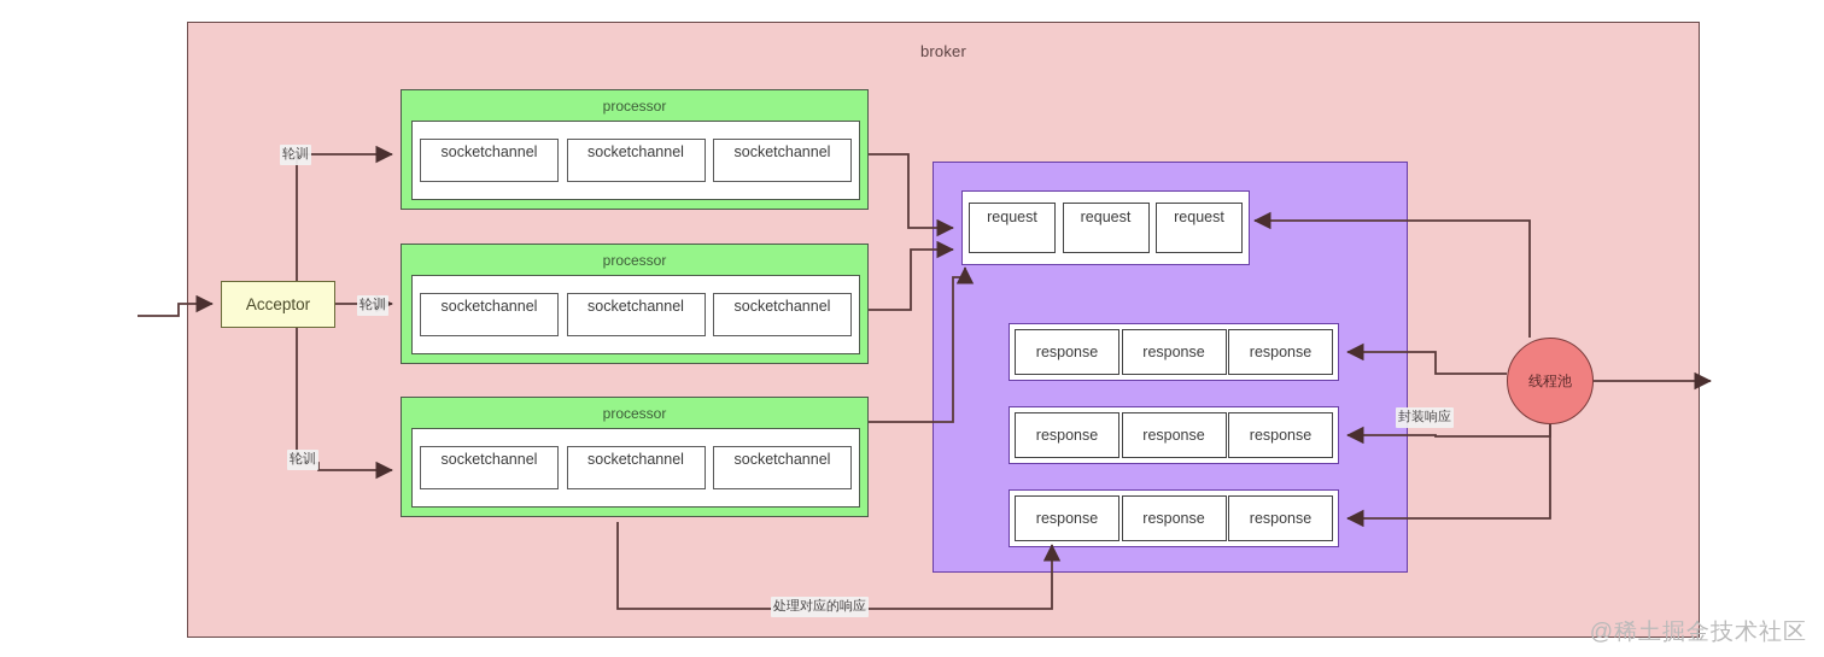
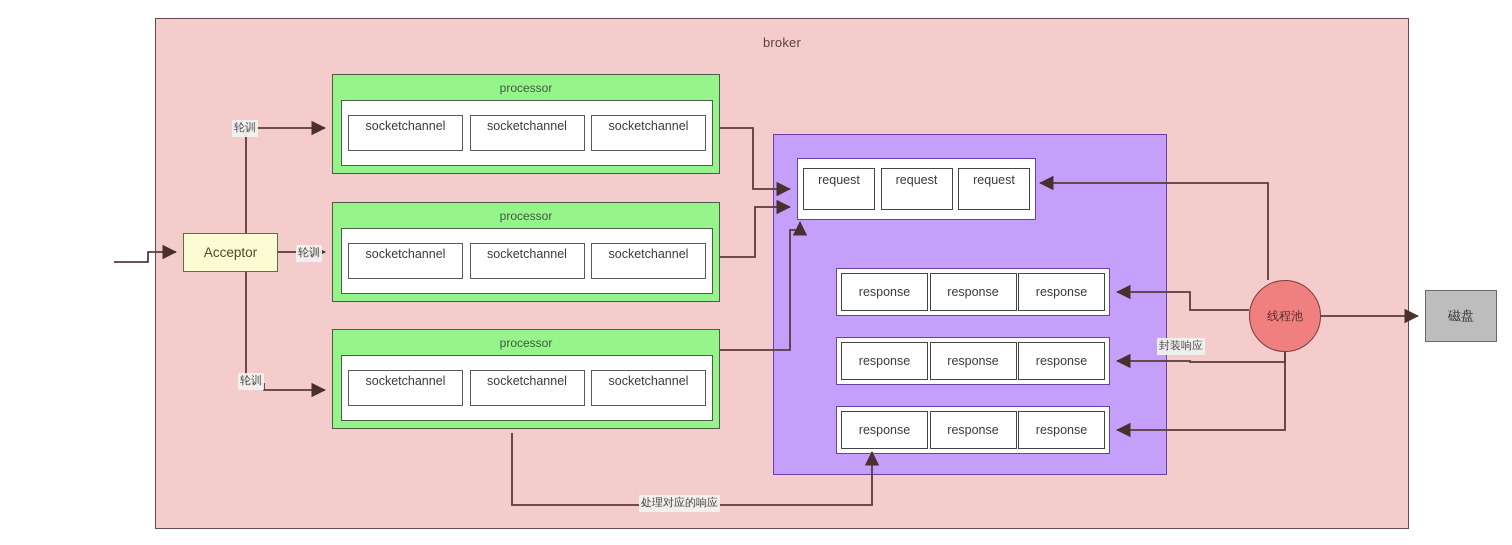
  broker
  processor
  socketchannel
  socketchannel
  socketchannel
  processor
  socketchannel
  socketchannel
  socketchannel
  processor
  socketchannel
  socketchannel
  socketchannel
  request
  request
  request
  response
  response
  response
  response
  response
  response
  response
  response
  response
  Acceptor
  线程池
+ 磁盘
  轮训
  轮训
  轮训
  封装响应
  处理对应的响应
- @稀土掘金技术社区
